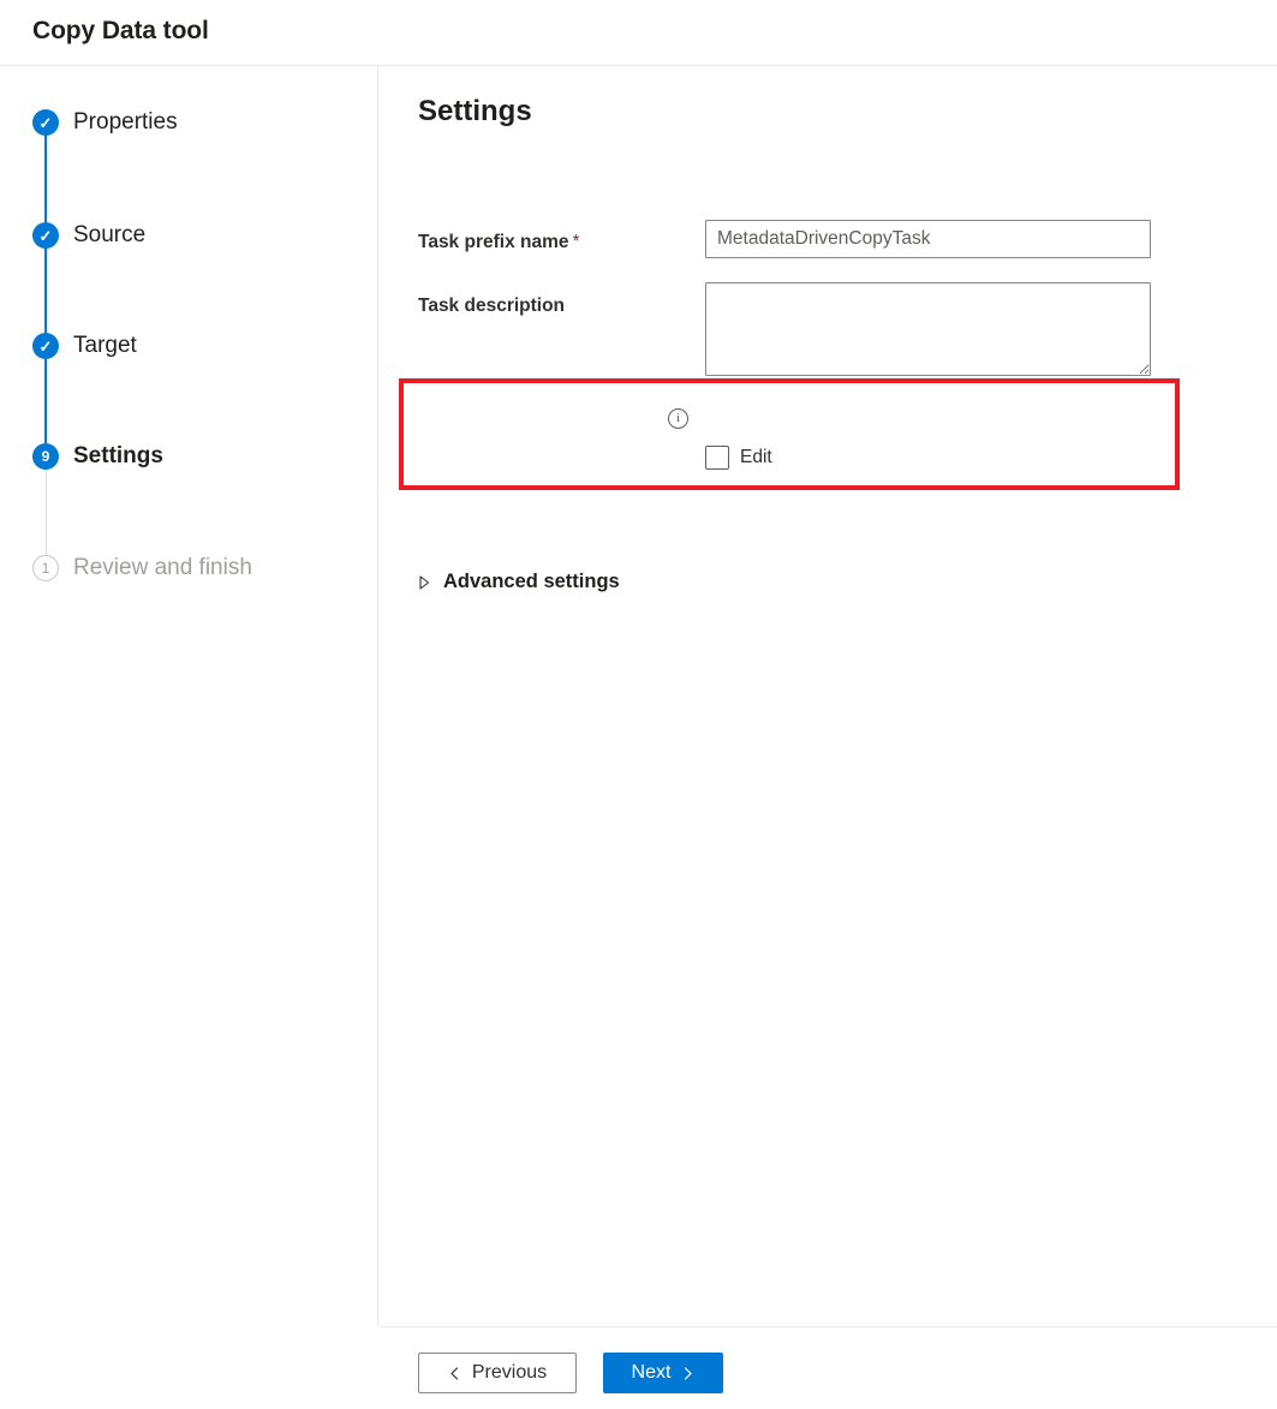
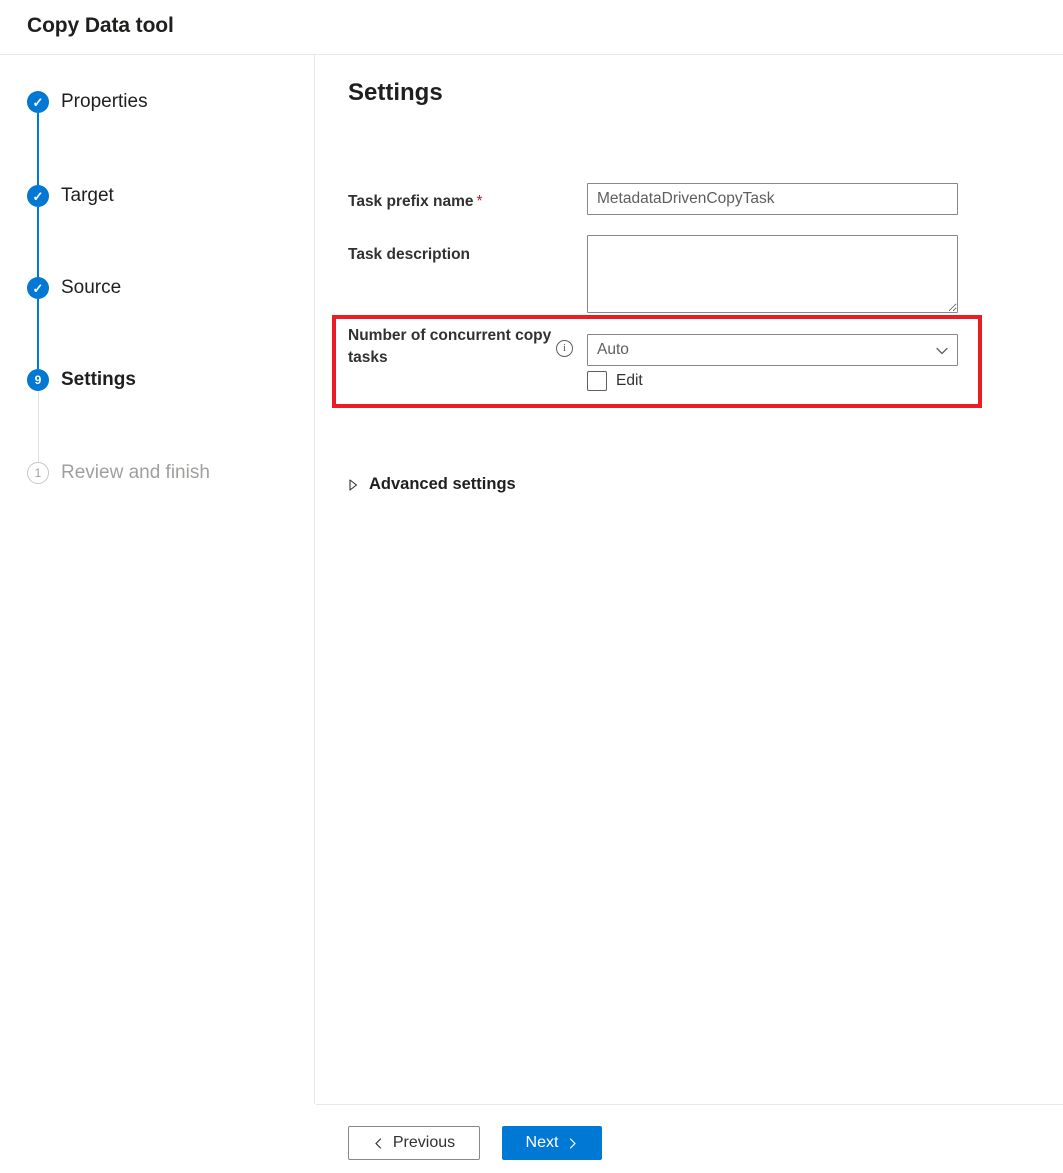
  Copy Data tool
  ✓
  Properties
  ✓
- Source
+ Target
  ✓
- Target
+ Source
  9
  Settings
  1
  Review and finish
  Settings
  Task prefix name *
  MetadataDrivenCopyTask
  Task description
+ Number of concurrent copy tasks
  i
+ Auto
  Edit
  Advanced settings
  Previous
  Next
